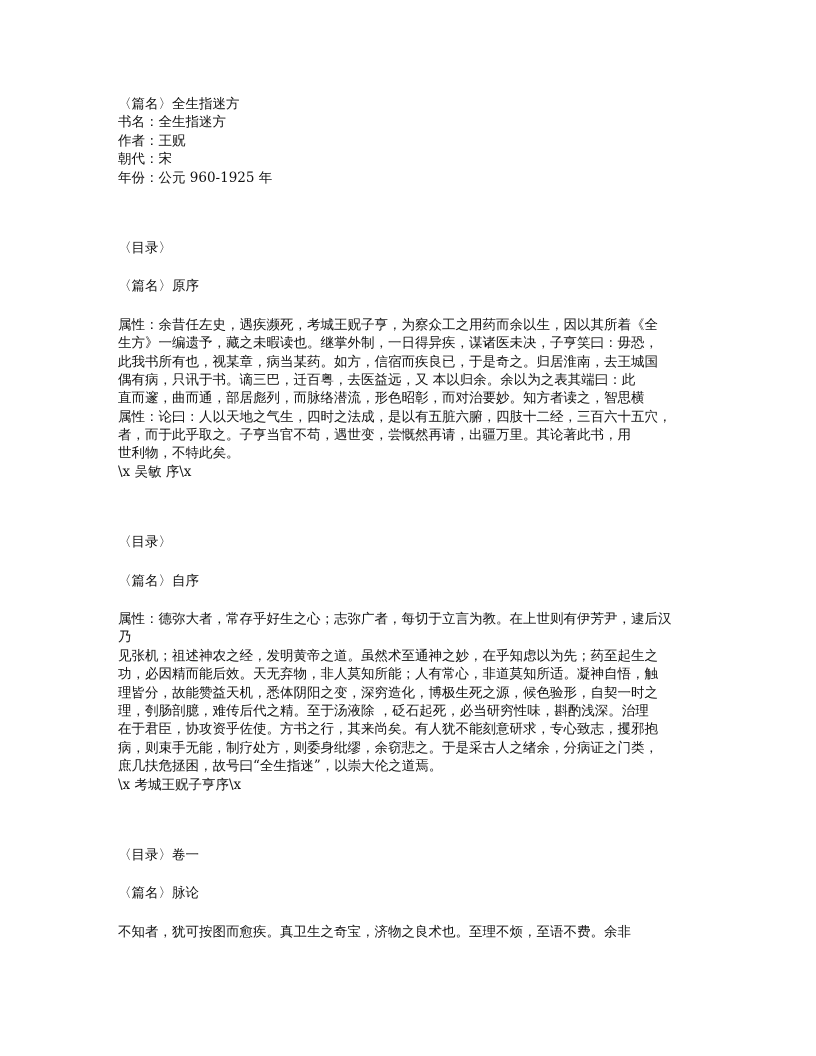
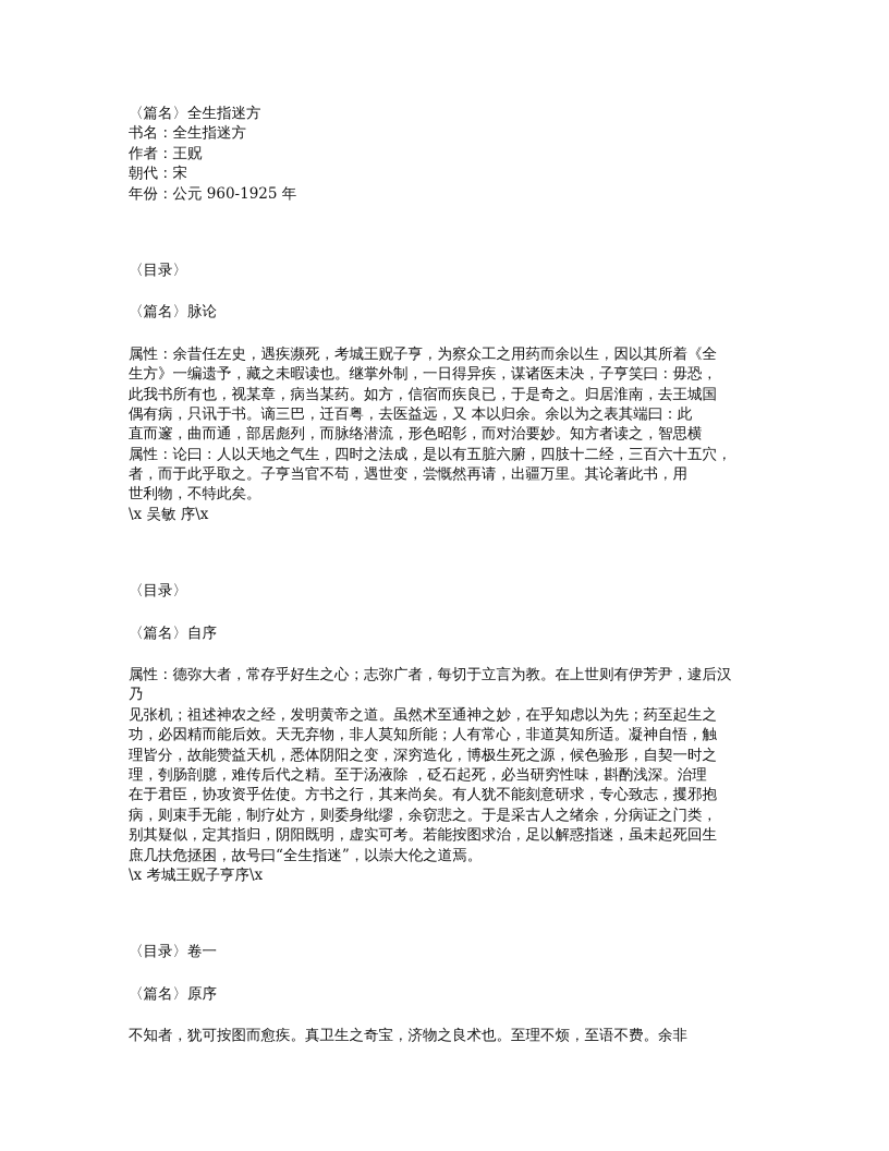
  〈篇名〉全生指迷方
  书名：全生指迷方
  作者：王贶
  朝代：宋
  年份：公元 960-1925 年
  〈目录〉
- 〈篇名〉原序
+ 〈篇名〉脉论
  属性：余昔任左史，遇疾濒死，考城王贶子亨，为察众工之用药而余以生，因以其所着《全
  生方》一编遗予，藏之未暇读也。继掌外制，一日得异疾，谋诸医未决，子亨笑曰：毋恐，
  此我书所有也，视某章，病当某药。如方，信宿而疾良已，于是奇之。归居淮南，去王城国
  偶有病，只讯于书。谪三巴，迁百粤，去医益远，又 本以归余。余以为之表其端曰：此
  直而邃，曲而通，部居彪列，而脉络潜流，形色昭彰，而对治要妙。知方者读之，智思横
  属性：论曰：人以天地之气生，四时之法成，是以有五脏六腑，四肢十二经，三百六十五穴，
  者，而于此乎取之。子亨当官不苟，遇世变，尝慨然再请，出疆万里。其论著此书，用
  世利物，不特此矣。
  \x 吴敏 序\x
  〈目录〉
  〈篇名〉自序
  属性：德弥大者，常存乎好生之心；志弥广者，每切于立言为教。在上世则有伊芳尹，逮后汉
  乃
  见张机；祖述神农之经，发明黄帝之道。虽然术至通神之妙，在乎知虑以为先；药至起生之
  功，必因精而能后效。天无弃物，非人莫知所能；人有常心，非道莫知所适。凝神自悟，触
  理皆分，故能赞益天机，悉体阴阳之变，深穷造化，博极生死之源，候色验形，自契一时之
  理，刳肠剖臆，难传后代之精。至于汤液除 ，砭石起死，必当研穷性味，斟酌浅深。治理
  在于君臣，协攻资乎佐使。方书之行，其来尚矣。有人犹不能刻意研求，专心致志，攫邪抱
  病，则束手无能，制疗处方，则委身纰缪，余窃悲之。于是采古人之绪余，分病证之门类，
+ 别其疑似，定其指归，阴阳既明，虚实可考。若能按图求治，足以解惑指迷，虽未起死回生
  庶几扶危拯困，故号曰“全生指迷”，以崇大伦之道焉。
  \x 考城王贶子亨序\x
  〈目录〉卷一
- 〈篇名〉脉论
+ 〈篇名〉原序
  不知者，犹可按图而愈疾。真卫生之奇宝，济物之良术也。至理不烦，至语不费。余非
